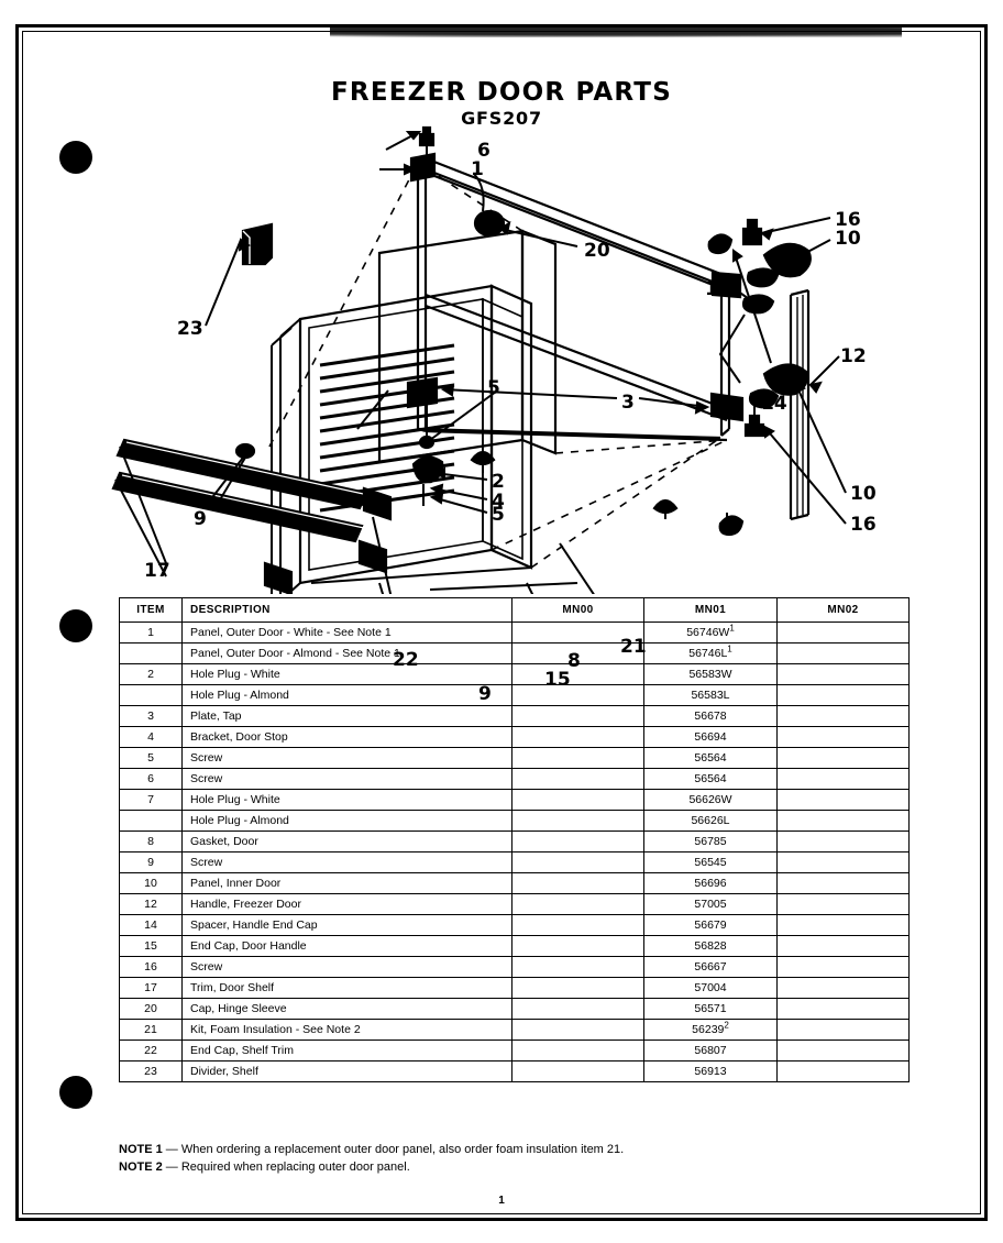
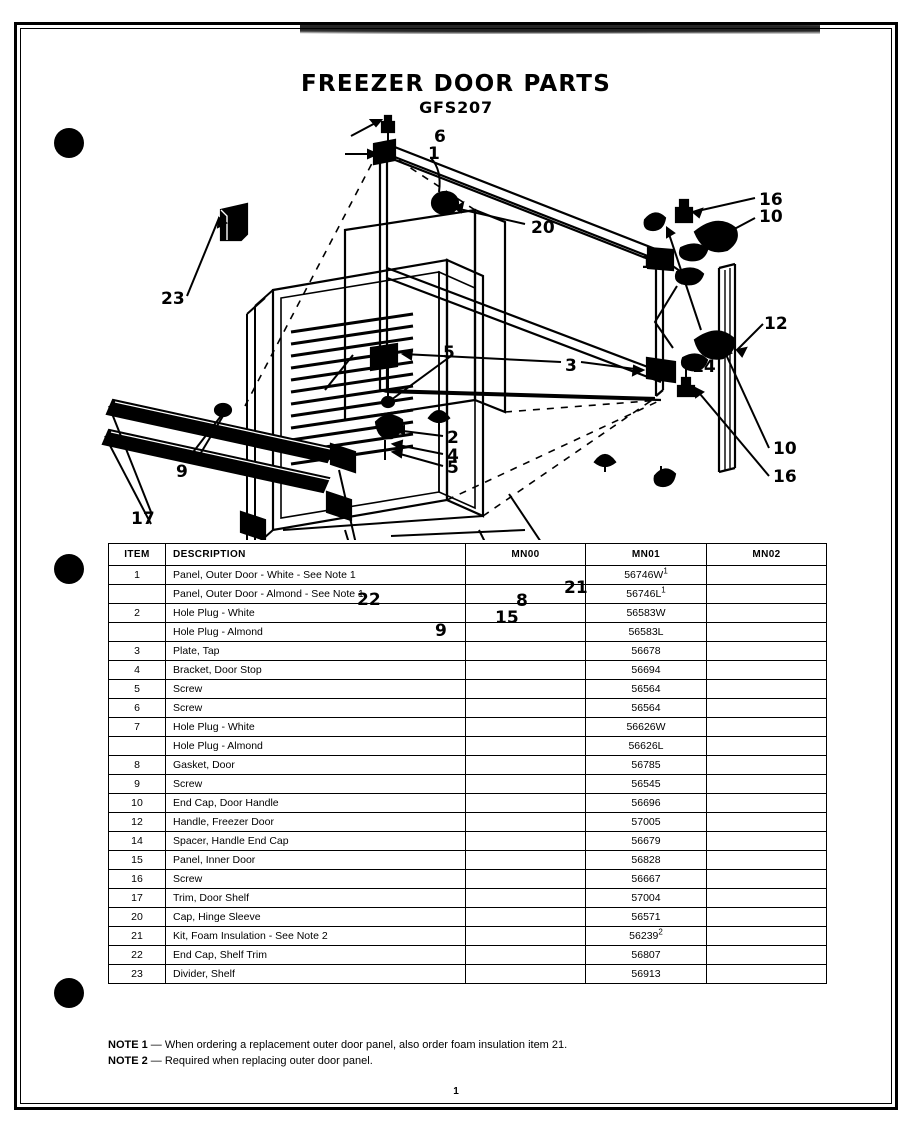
  FREEZER DOOR PARTS
  GFS207
  6
  1
  20
  16
  10
  14
  7
  12
  14
  5
  3
  2
  4
  5
  10
  7
  16
  23
  9
  17
  22
  9
  15
  8
  21
  ITEM	DESCRIPTION	MN00	MN01	MN02
  1	Panel, Outer Door - White - See Note 1		56746W1
  	Panel, Outer Door - Almond - See Note 1		56746L1
  2	Hole Plug - White		56583W
  	Hole Plug - Almond		56583L
  3	Plate, Tap		56678
  4	Bracket, Door Stop		56694
  5	Screw		56564
  6	Screw		56564
  7	Hole Plug - White		56626W
  	Hole Plug - Almond		56626L
  8	Gasket, Door		56785
  9	Screw		56545
- 10	Panel, Inner Door		56696
+ 10	End Cap, Door Handle		56696
  12	Handle, Freezer Door		57005
  14	Spacer, Handle End Cap		56679
- 15	End Cap, Door Handle		56828
+ 15	Panel, Inner Door		56828
  16	Screw		56667
  17	Trim, Door Shelf		57004
  20	Cap, Hinge Sleeve		56571
  21	Kit, Foam Insulation - See Note 2		562392
  22	End Cap, Shelf Trim		56807
  23	Divider, Shelf		56913
  NOTE 1 — When ordering a replacement outer door panel, also order foam insulation item 21.
  NOTE 2 — Required when replacing outer door panel.
  1
